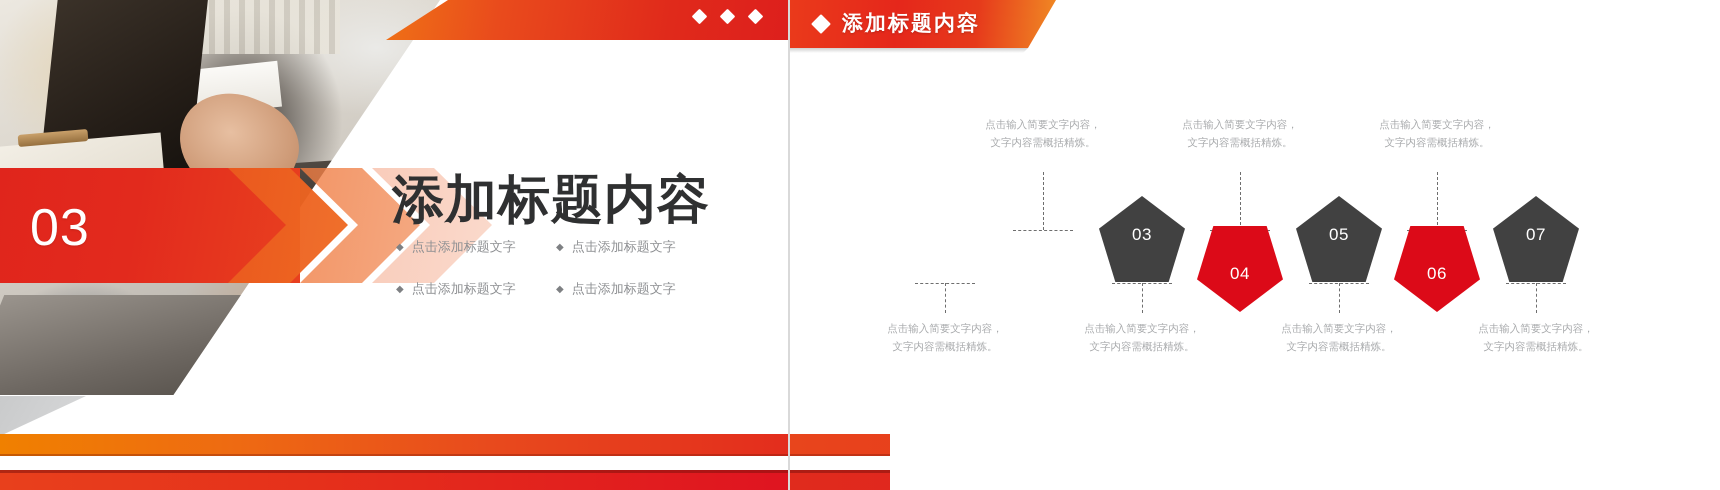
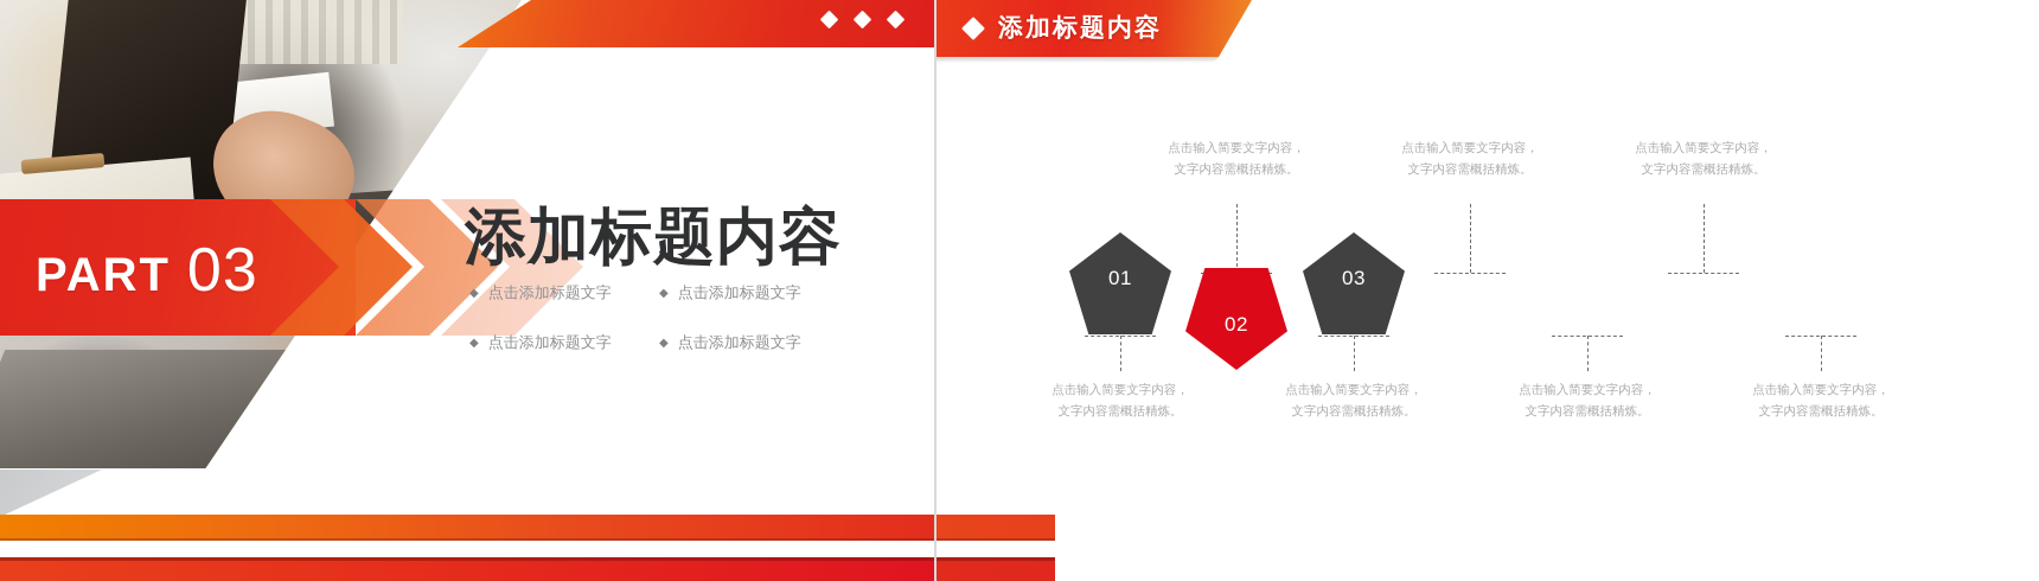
+ PART
  03
  添加标题内容
  ◆
  点击添加标题文字
  ◆
  点击添加标题文字
  ◆
  点击添加标题文字
  ◆
  点击添加标题文字
  添加标题内容
  点击输入简要文字内容，
  文字内容需概括精炼。
  点击输入简要文字内容，
  文字内容需概括精炼。
  点击输入简要文字内容，
  文字内容需概括精炼。
  点击输入简要文字内容，
  文字内容需概括精炼。
  点击输入简要文字内容，
  文字内容需概括精炼。
  点击输入简要文字内容，
  文字内容需概括精炼。
  点击输入简要文字内容，
  文字内容需概括精炼。
+ 01
+ 02
  03
- 04
- 05
- 06
- 07
